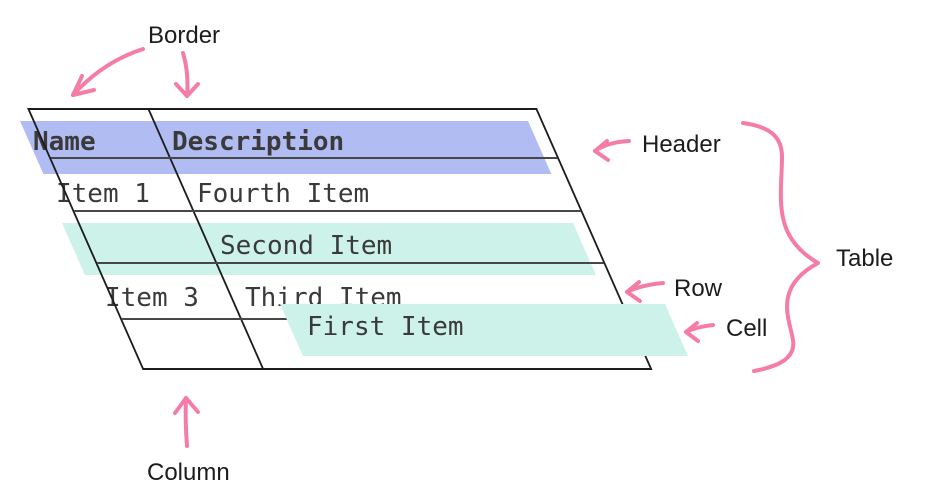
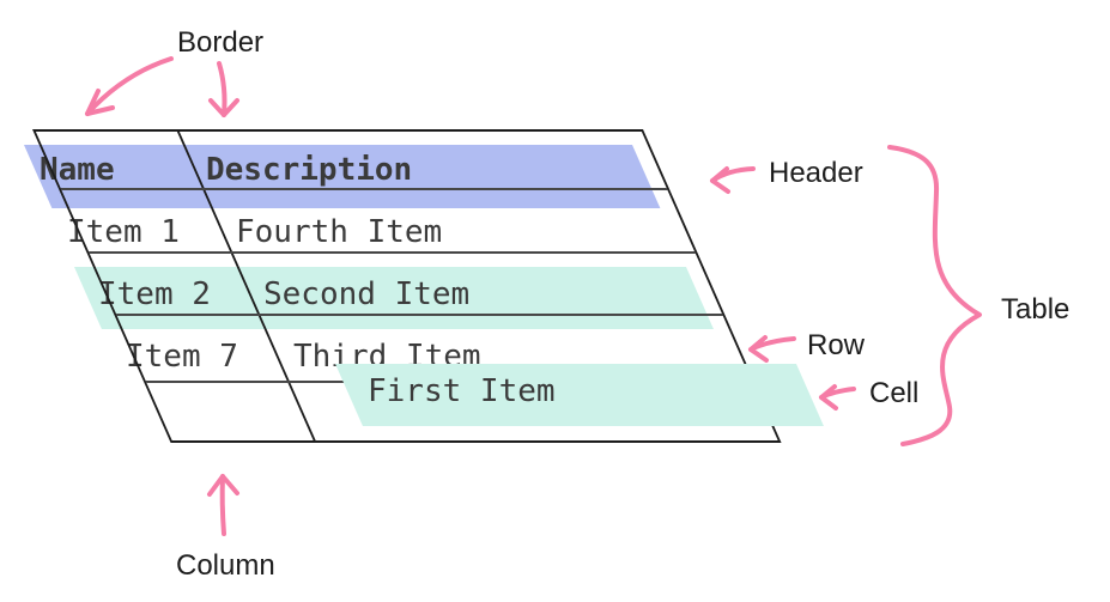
  Name
  Description
  Item 1
  Fourth Item
+ Item 2
  Second Item
- Item 3
+ Item 7
  Third Item
  First Item
  Border
  Header
  Row
  Cell
  Table
  Column
